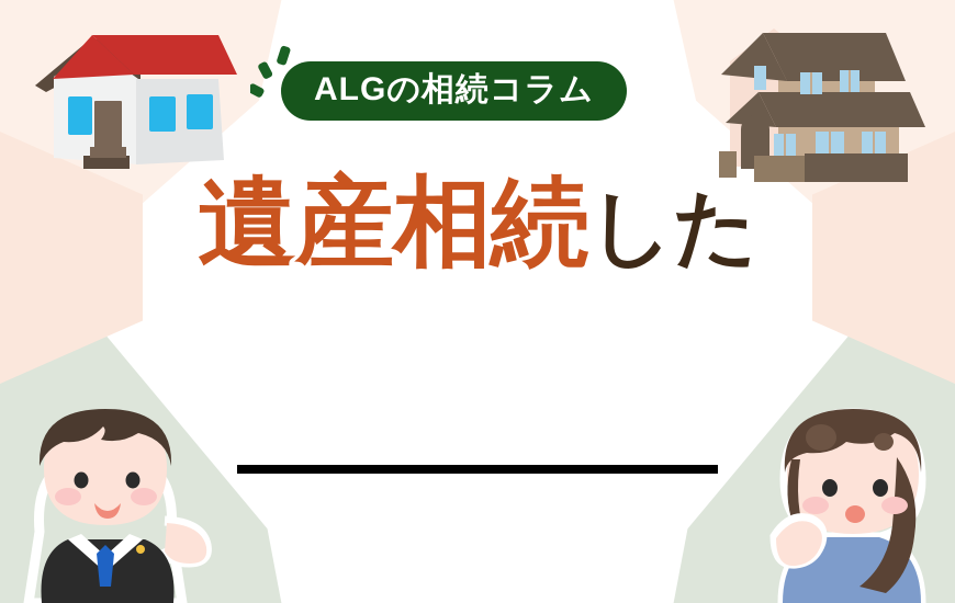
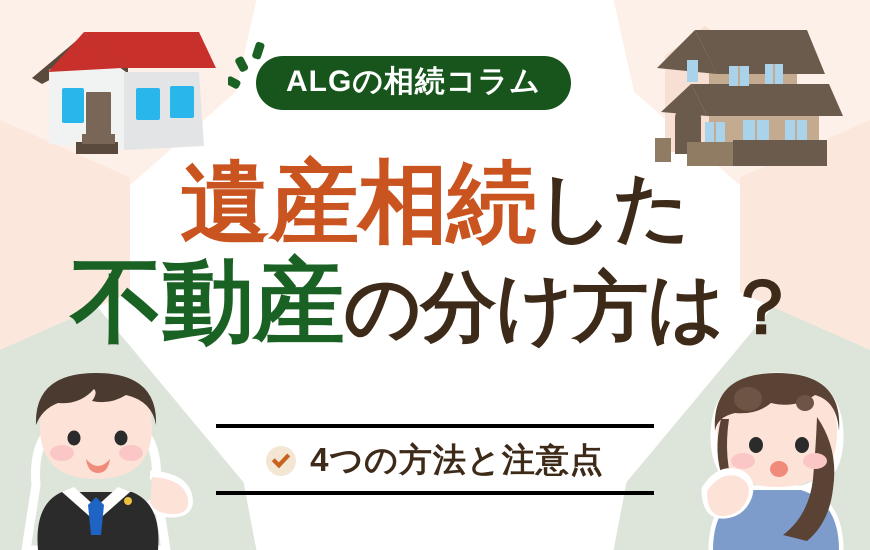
  ALGの相続コラム
  遺産相続した
+ 不動産の分け方は？
+ 4つの方法と注意点
